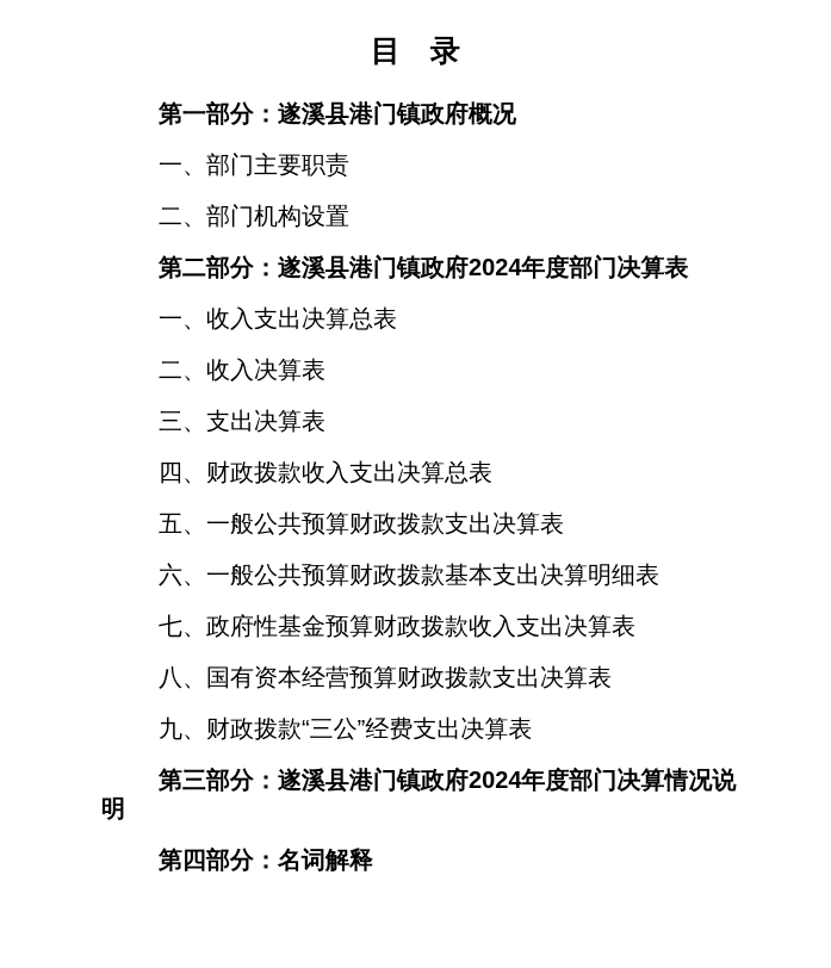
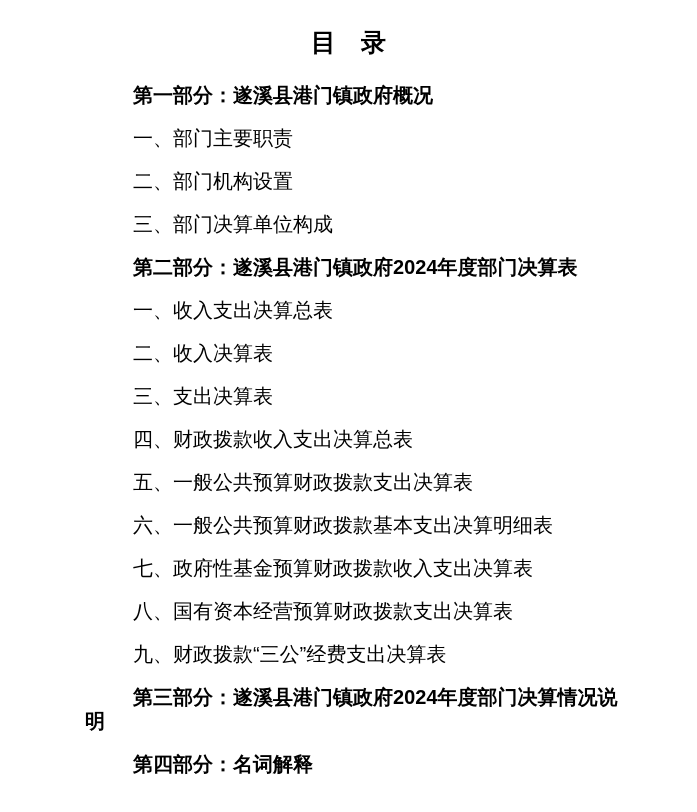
  目 录
  第一部分：遂溪县港门镇政府概况
  一、部门主要职责
  二、部门机构设置
+ 三、部门决算单位构成
  第二部分：遂溪县港门镇政府2024年度部门决算表
  一、收入支出决算总表
  二、收入决算表
  三、支出决算表
  四、财政拨款收入支出决算总表
  五、一般公共预算财政拨款支出决算表
  六、一般公共预算财政拨款基本支出决算明细表
  七、政府性基金预算财政拨款收入支出决算表
  八、国有资本经营预算财政拨款支出决算表
  九、财政拨款“三公”经费支出决算表
  第三部分：遂溪县港门镇政府2024年度部门决算情况说明
  第四部分：名词解释
